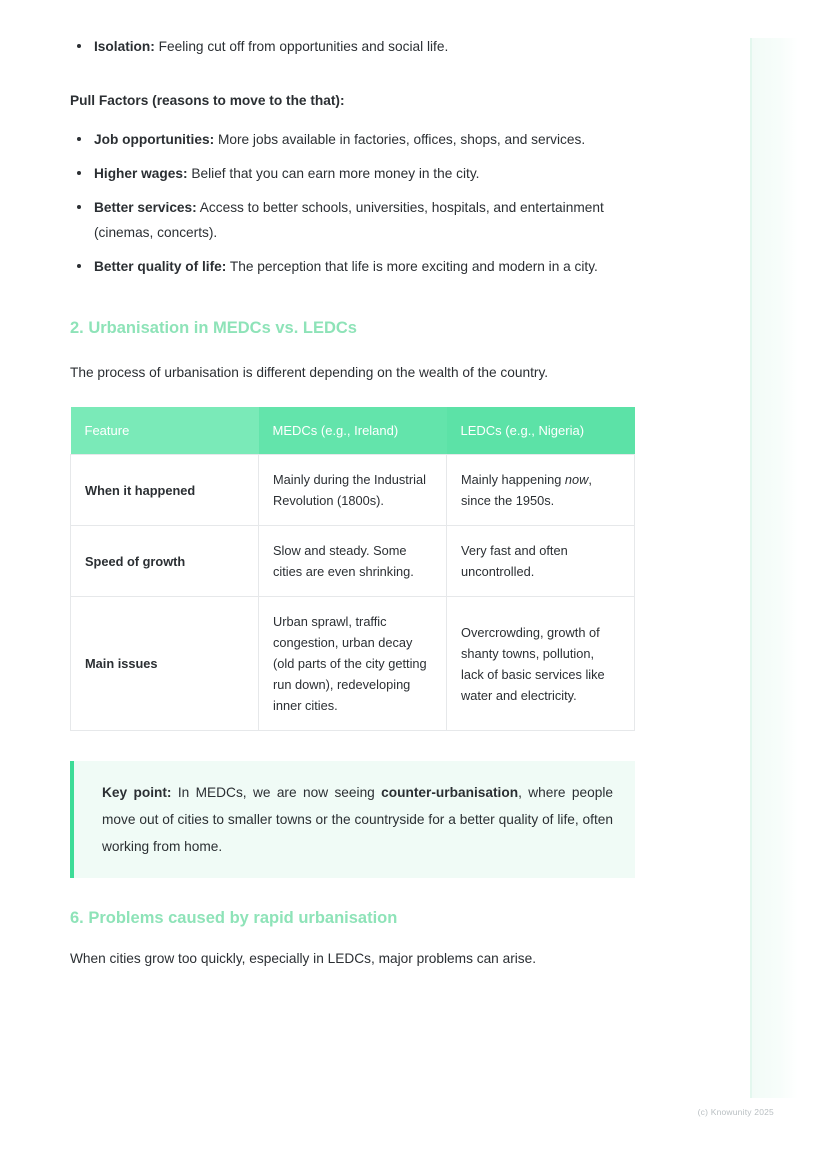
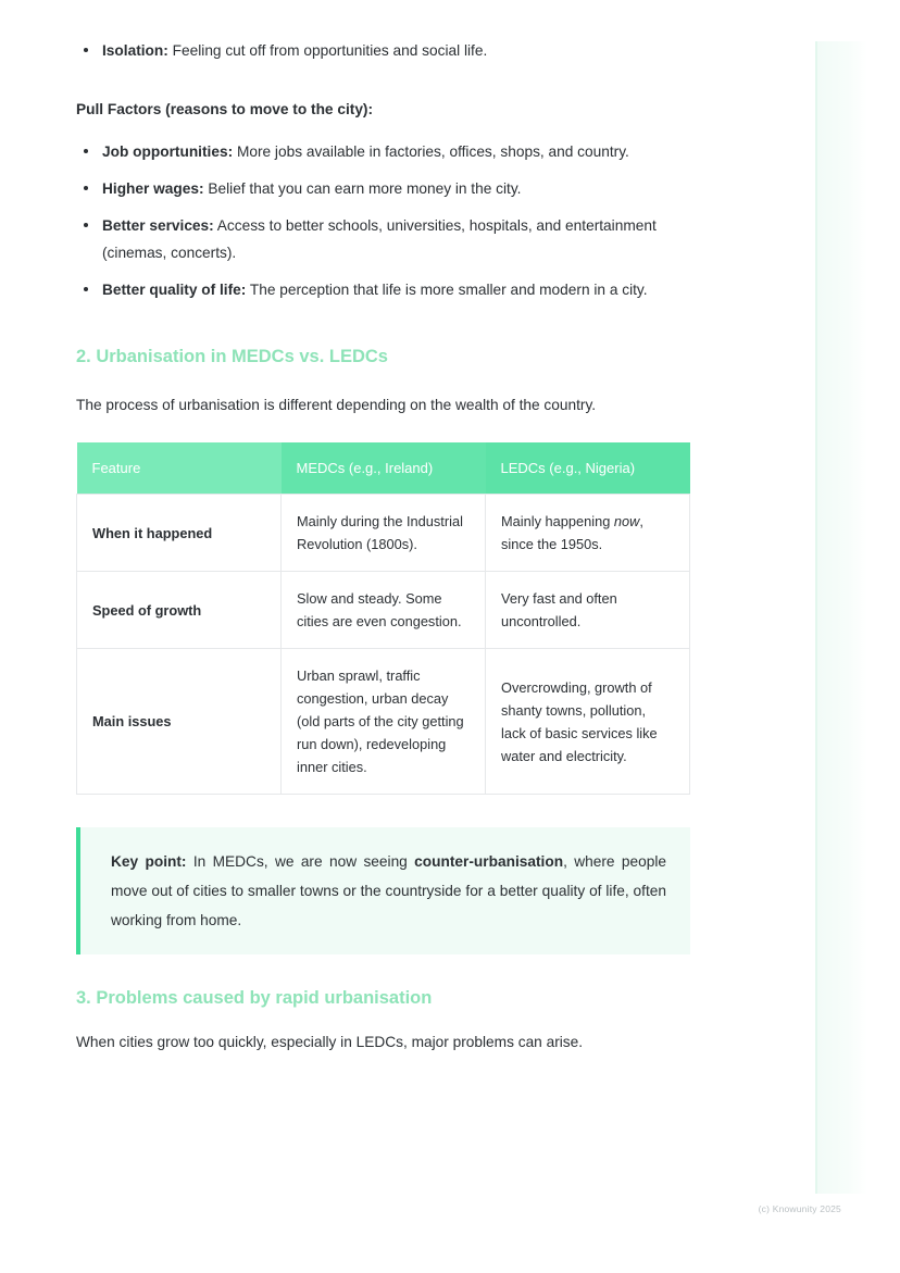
  Isolation: Feeling cut off from opportunities and social life.
- Pull Factors (reasons to move to the that):
+ Pull Factors (reasons to move to the city):
- Job opportunities: More jobs available in factories, offices, shops, and services.
+ Job opportunities: More jobs available in factories, offices, shops, and country.
  Higher wages: Belief that you can earn more money in the city.
  Better services: Access to better schools, universities, hospitals, and entertainment (cinemas, concerts).
- Better quality of life: The perception that life is more exciting and modern in a city.
+ Better quality of life: The perception that life is more smaller and modern in a city.
  2. Urbanisation in MEDCs vs. LEDCs
  The process of urbanisation is different depending on the wealth of the country.
  Feature	MEDCs (e.g., Ireland)	LEDCs (e.g., Nigeria)
  When it happened	Mainly during the Industrial Revolution (1800s).	Mainly happening now, since the 1950s.
- Speed of growth	Slow and steady. Some cities are even shrinking.	Very fast and often uncontrolled.
+ Speed of growth	Slow and steady. Some cities are even congestion.	Very fast and often uncontrolled.
  Main issues	Urban sprawl, traffic congestion, urban decay (old parts of the city getting run down), redeveloping inner cities.	Overcrowding, growth of shanty towns, pollution, lack of basic services like water and electricity.
  Key point: In MEDCs, we are now seeing counter-urbanisation, where people move out of cities to smaller towns or the countryside for a better quality of life, often working from home.
- 6. Problems caused by rapid urbanisation
+ 3. Problems caused by rapid urbanisation
  When cities grow too quickly, especially in LEDCs, major problems can arise.
  (c) Knowunity 2025
